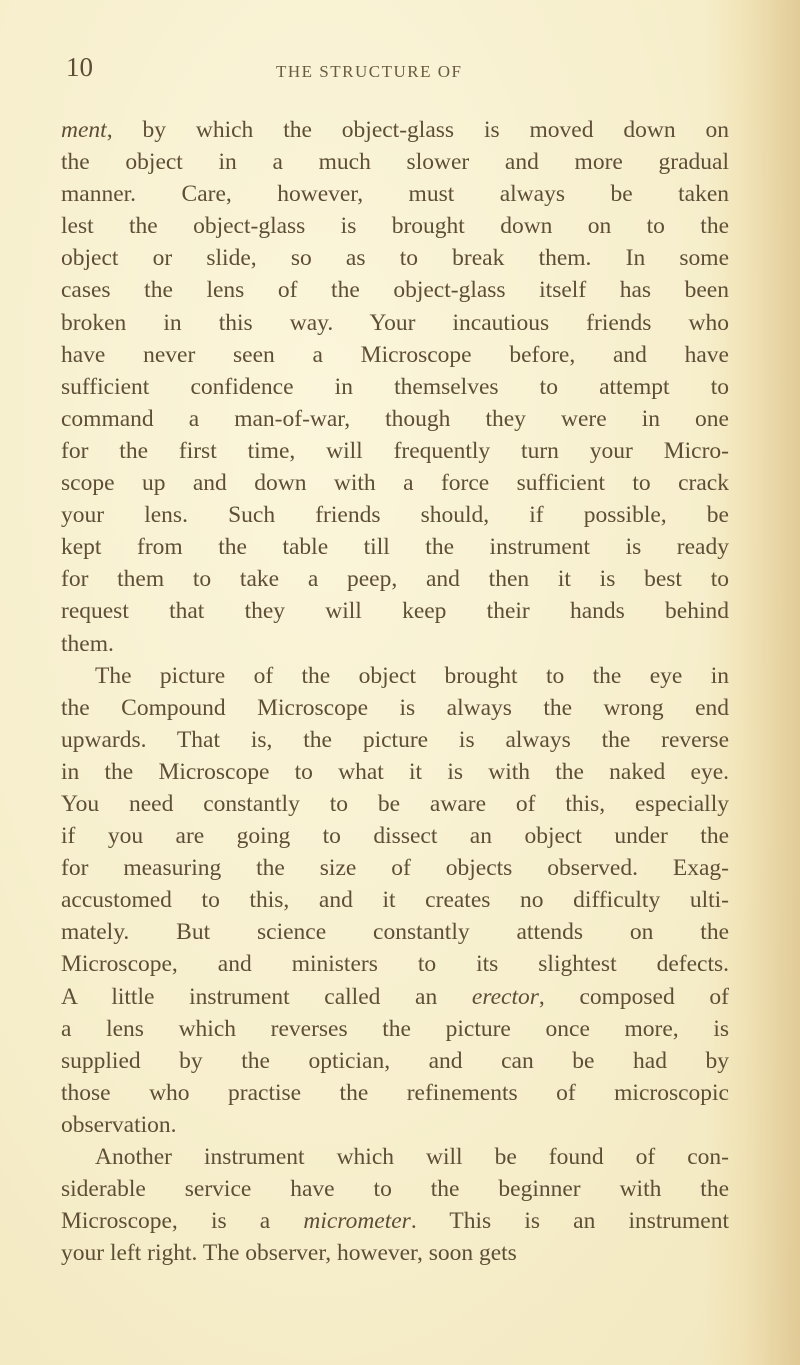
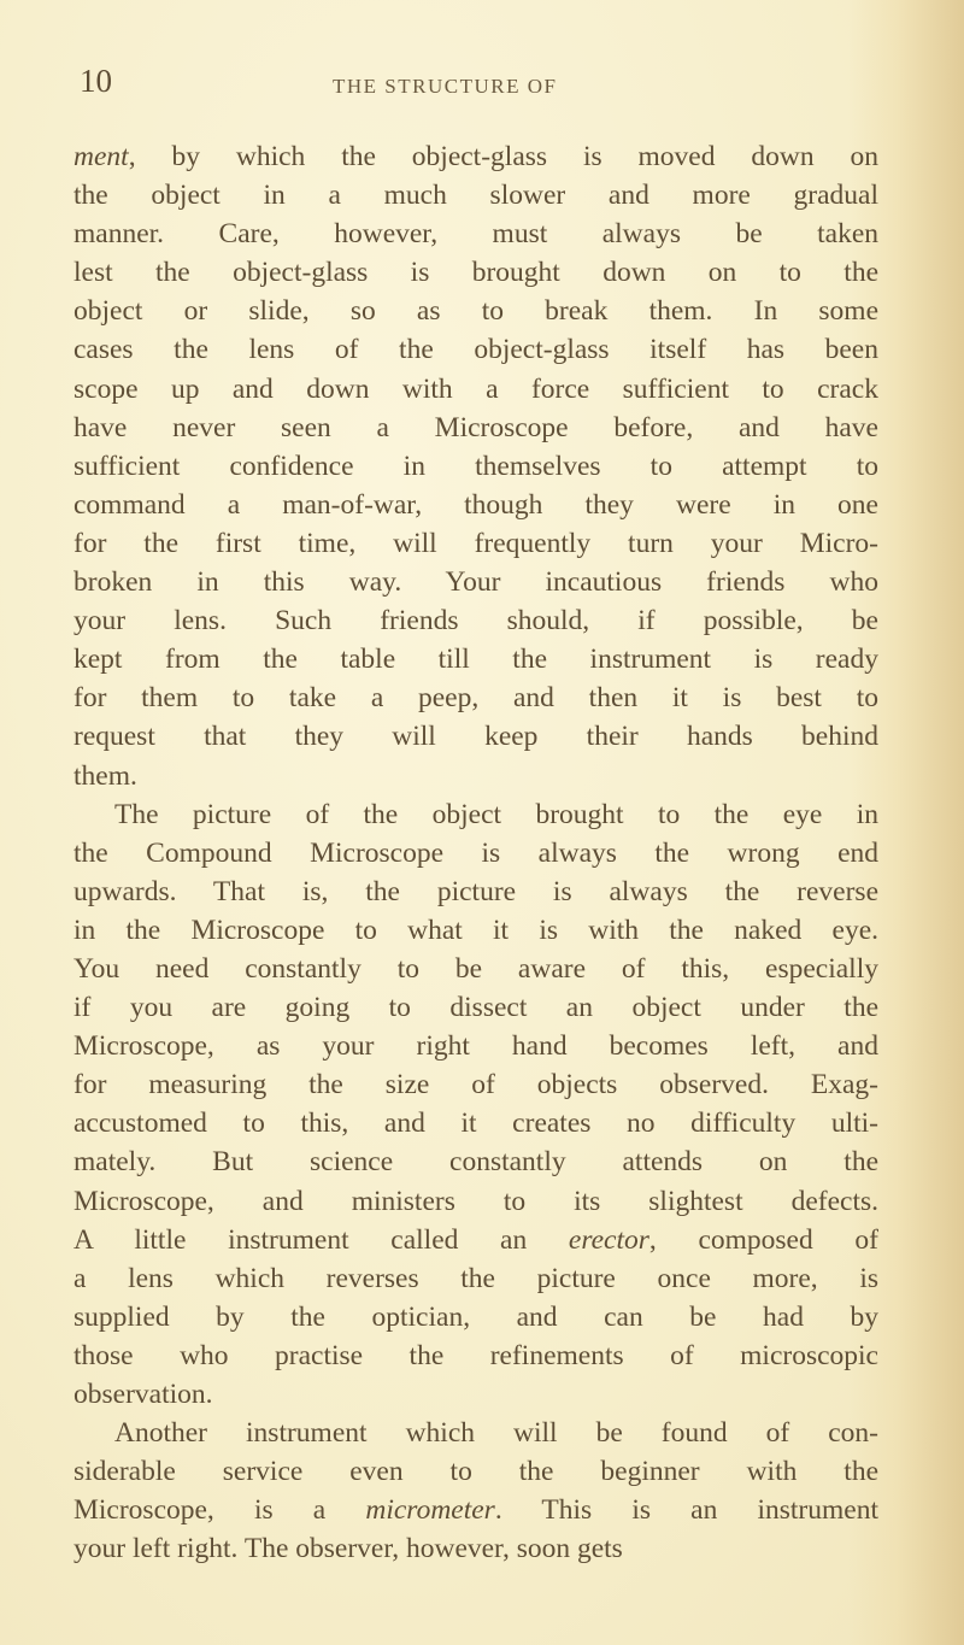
  10
  THE STRUCTURE OF
  ment, by which the object-glass is moved down on
  the object in a much slower and more gradual
  manner. Care, however, must always be taken
  lest the object-glass is brought down on to the
  object or slide, so as to break them. In some
  cases the lens of the object-glass itself has been
- broken in this way. Your incautious friends who
+ scope up and down with a force sufficient to crack
  have never seen a Microscope before, and have
  sufficient confidence in themselves to attempt to
  command a man-of-war, though they were in one
  for the first time, will frequently turn your Micro-
- scope up and down with a force sufficient to crack
+ broken in this way. Your incautious friends who
  your lens. Such friends should, if possible, be
  kept from the table till the instrument is ready
  for them to take a peep, and then it is best to
  request that they will keep their hands behind
  them.
  The picture of the object brought to the eye in
  the Compound Microscope is always the wrong end
  upwards. That is, the picture is always the reverse
  in the Microscope to what it is with the naked eye.
  You need constantly to be aware of this, especially
  if you are going to dissect an object under the
+ Microscope, as your right hand becomes left, and
  for measuring the size of objects observed. Exag-
  accustomed to this, and it creates no difficulty ulti-
  mately. But science constantly attends on the
  Microscope, and ministers to its slightest defects.
  A little instrument called an erector, composed of
  a lens which reverses the picture once more, is
  supplied by the optician, and can be had by
  those who practise the refinements of microscopic
  observation.
  Another instrument which will be found of con-
- siderable service have to the beginner with the
+ siderable service even to the beginner with the
  Microscope, is a micrometer. This is an instrument
  your left right. The observer, however, soon gets
